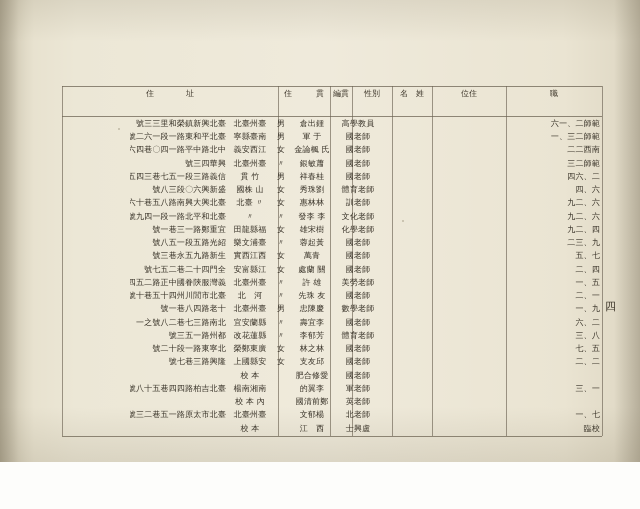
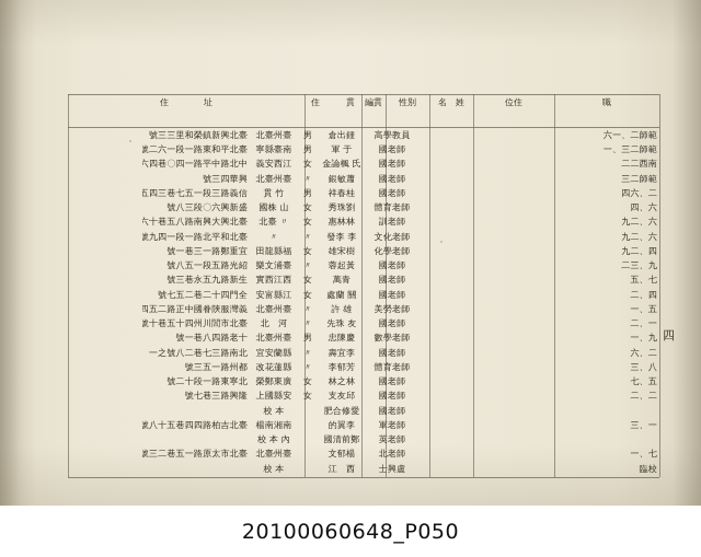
+ 20100060648_P050
